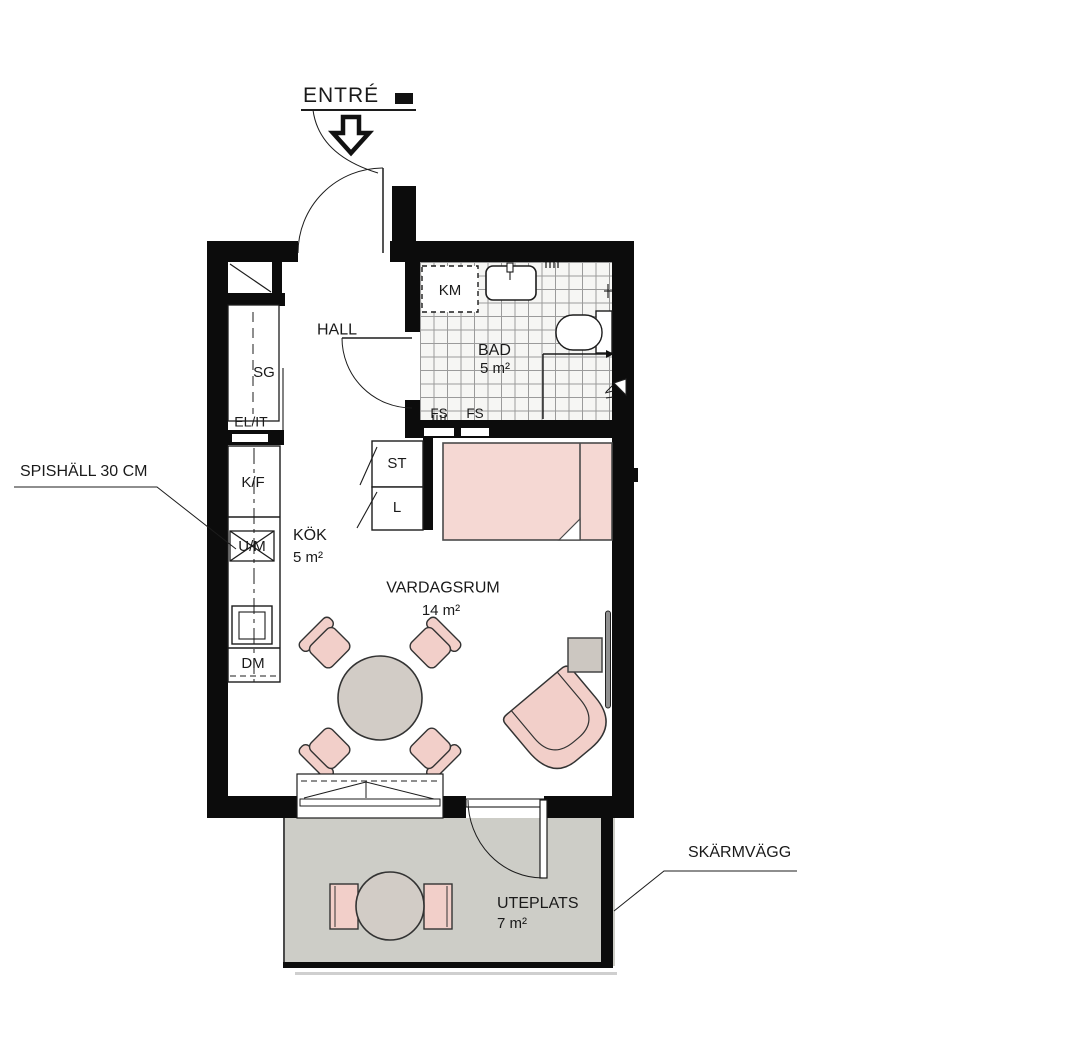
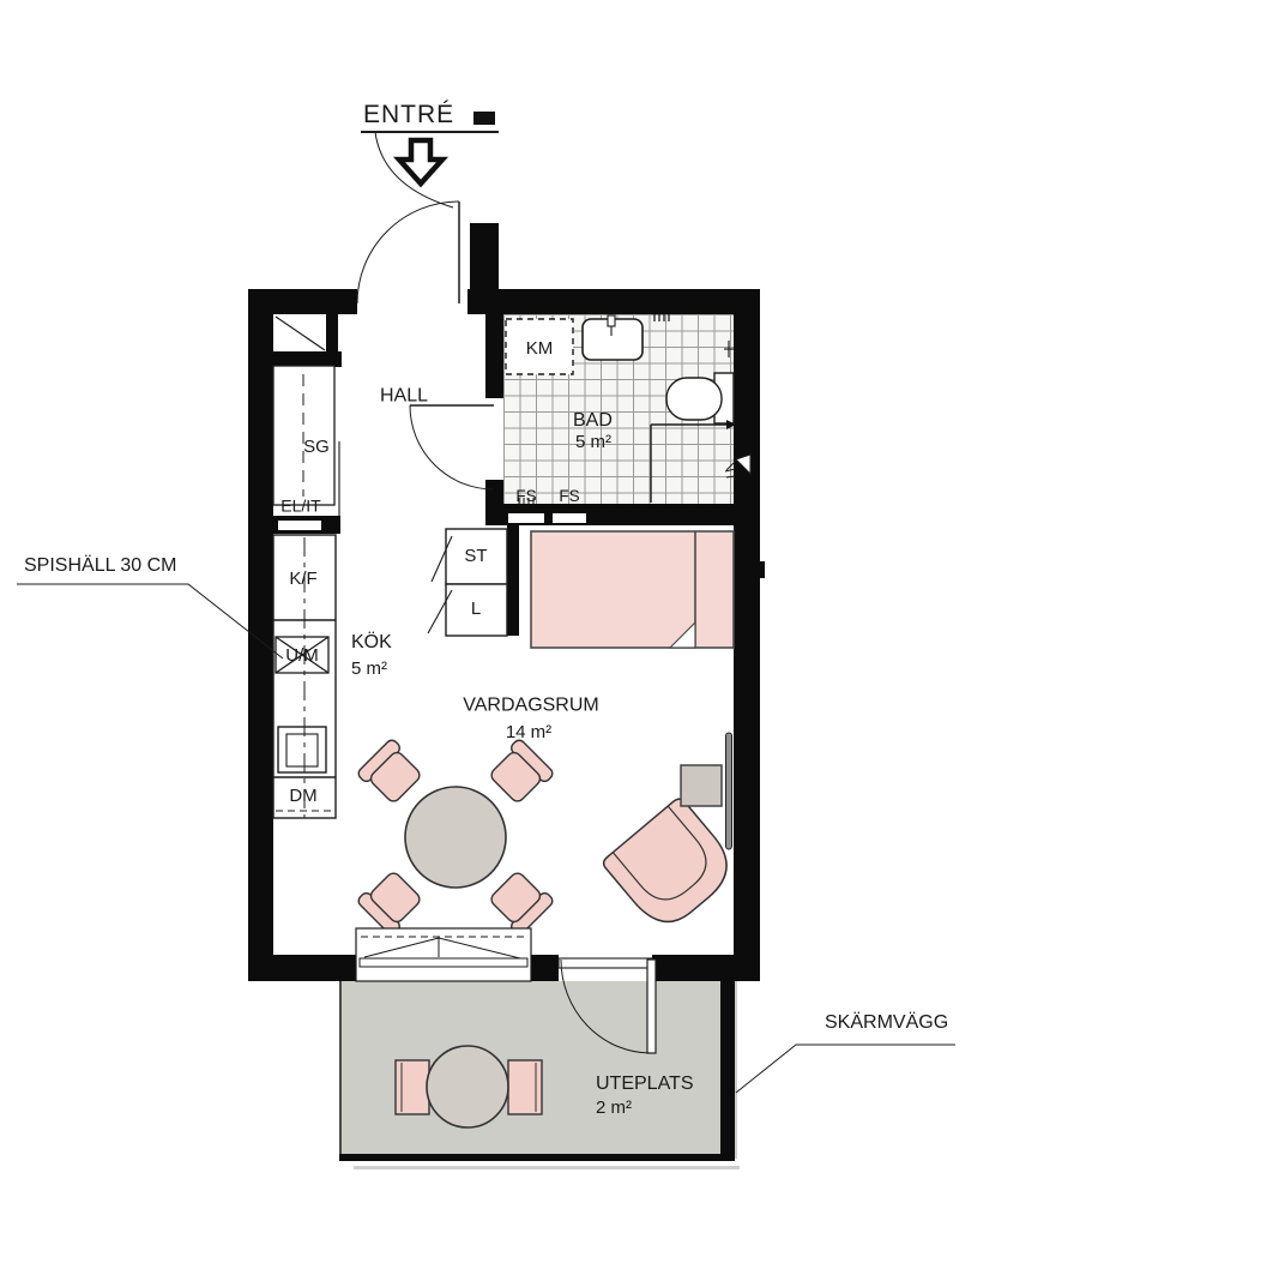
  ENTRÉ
  HALL
  KM
  BAD
  5 m²
  FS
  FS
  SG
  EL/IT
  K/F
  U/M
  DM
  ST
  L
  KÖK
  5 m²
  VARDAGSRUM
  14 m²
  UTEPLATS
- 7 m²
+ 2 m²
  SPISHÄLL 30 CM
  SKÄRMVÄGG
